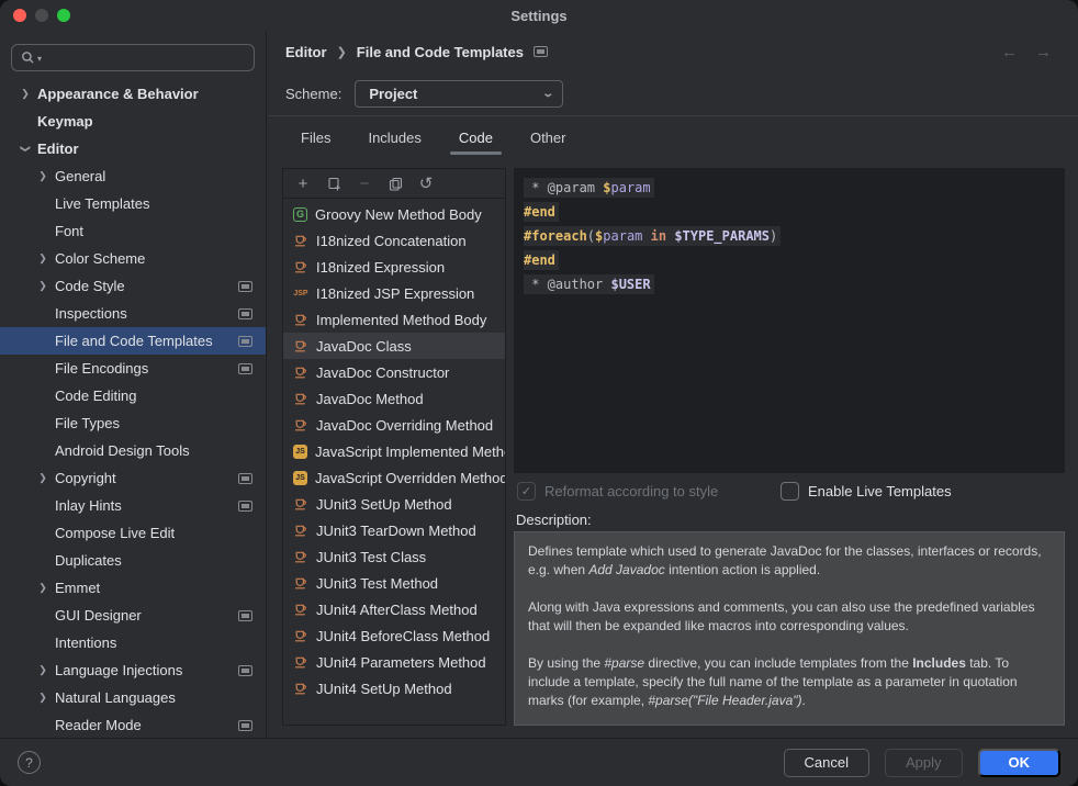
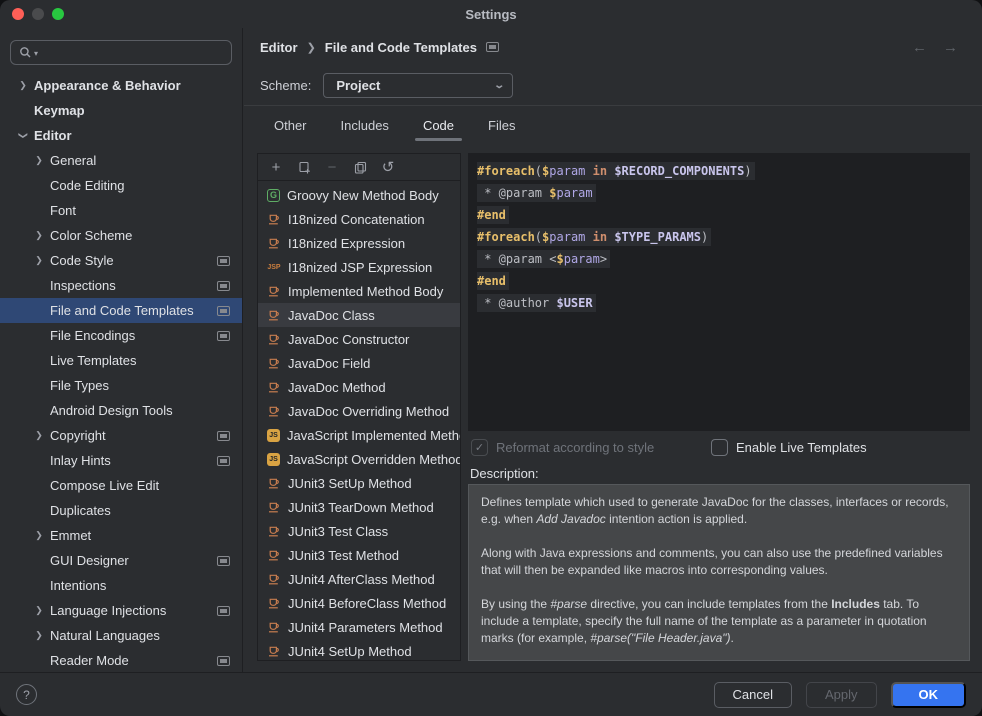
  Settings
  ▾
  ❯
  Appearance & Behavior
  Keymap
  Editor
  ❯
  General
- Live Templates
+ Code Editing
  Font
  ❯
  Color Scheme
  ❯
  Code Style
  Inspections
  File and Code Templates
  File Encodings
- Code Editing
+ Live Templates
  File Types
  Android Design Tools
  ❯
  Copyright
  Inlay Hints
  Compose Live Edit
  Duplicates
  ❯
  Emmet
  GUI Designer
  Intentions
  ❯
  Language Injections
  ❯
  Natural Languages
  Reader Mode
  Editor
  ❯
  File and Code Templates
  ←
  →
  Scheme:
  Project
  ⌄
- Files
+ Other
  Includes
  Code
- Other
+ Files
  +
  −
  ↺
  G
  Groovy New Method Body
  I18nized Concatenation
  I18nized Expression
  I18nized JSP Expression
  Implemented Method Body
  JavaDoc Class
  JavaDoc Constructor
+ JavaDoc Field
  JavaDoc Method
  JavaDoc Overriding Method
  JavaScript Implemented Meth
  JavaScript Overridden Method
  JUnit3 SetUp Method
  JUnit3 TearDown Method
  JUnit3 Test Class
  JUnit3 Test Method
  JUnit4 AfterClass Method
  JUnit4 BeforeClass Method
  JUnit4 Parameters Method
  JUnit4 SetUp Method
+ #foreach($param in $RECORD_COMPONENTS)
  * @param $param
  #end
  #foreach($param in $TYPE_PARAMS)
+ * @param <$param>
  #end
  * @author $USER
  ✓
  Reformat according to style
  Enable Live Templates
  Description:
  Defines template which used to generate JavaDoc for the classes, interfaces or records, e.g. when Add Javadoc intention action is applied.
  Along with Java expressions and comments, you can also use the predefined variables that will then be expanded like macros into corresponding values.
  By using the #parse directive, you can include templates from the Includes tab. To include a template, specify the full name of the template as a parameter in quotation marks (for example, #parse("File Header.java").
  ?
  Cancel
  Apply
  OK
